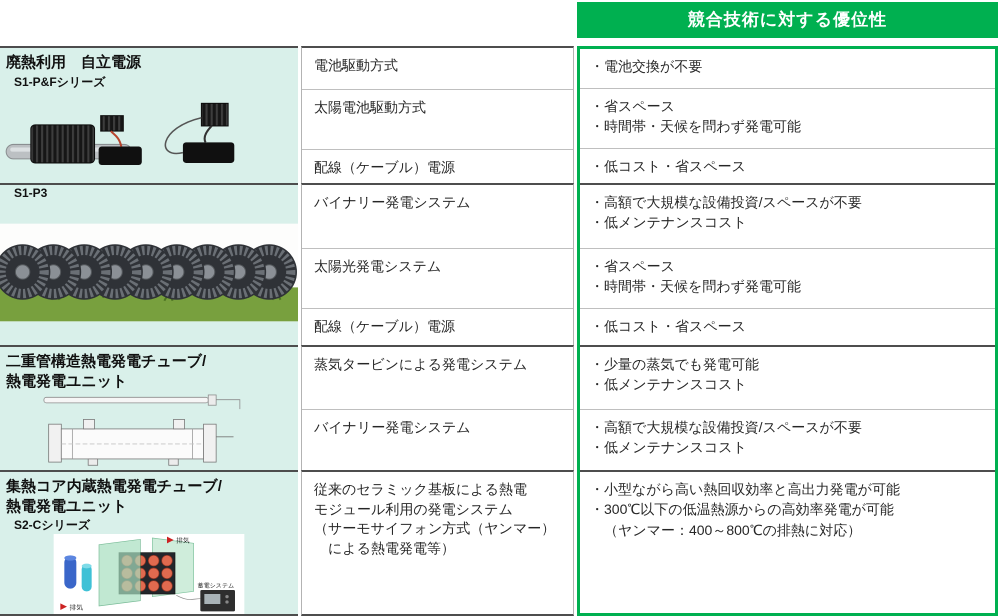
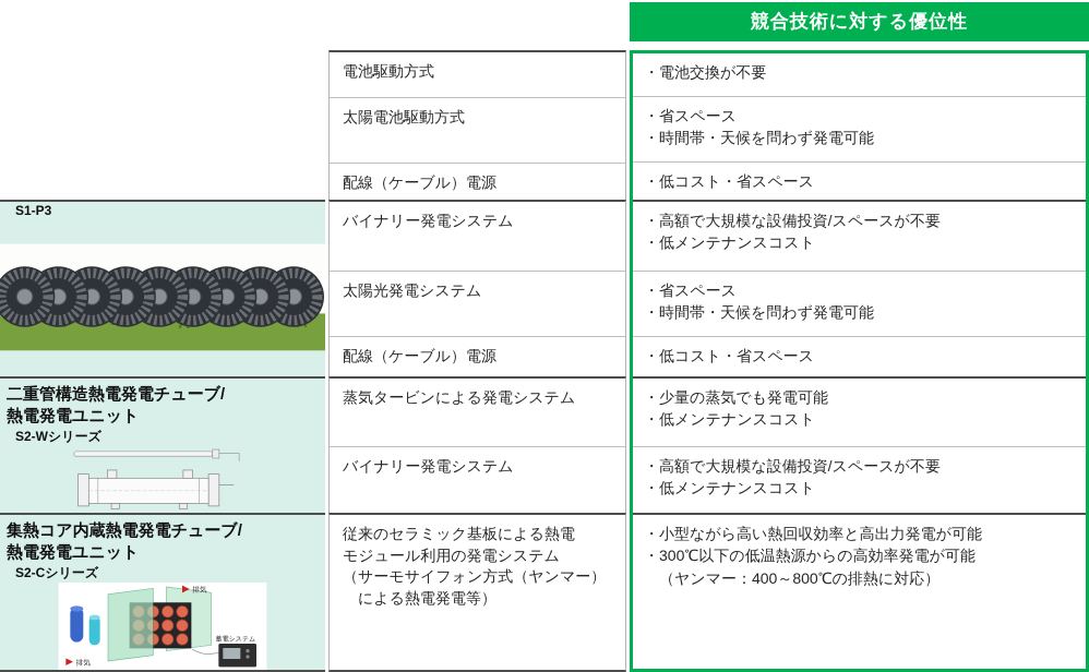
  競合技術に対する優位性
- 廃熱利用 自立電源
- S1-P&Fシリーズ
  電池駆動方式
  太陽電池駆動方式
  配線（ケーブル）電源
  S1-P3
  バイナリー発電システム
  太陽光発電システム
  配線（ケーブル）電源
  二重管構造熱電発電チューブ/
  熱電発電ユニット
+ S2-Wシリーズ
  蒸気タービンによる発電システム
  バイナリー発電システム
  集熱コア内蔵熱電発電チューブ/
  熱電発電ユニット
  S2-Cシリーズ
  従来のセラミック基板による熱電
  モジュール利用の発電システム
  （サーモサイフォン方式（ヤンマー）
  による熱電発電等）
  ・電池交換が不要
  ・省スペース
  ・時間帯・天候を問わず発電可能
  ・低コスト・省スペース
  ・高額で大規模な設備投資/スペースが不要
  ・低メンテナンスコスト
  ・省スペース
  ・時間帯・天候を問わず発電可能
  ・低コスト・省スペース
  ・少量の蒸気でも発電可能
  ・低メンテナンスコスト
  ・高額で大規模な設備投資/スペースが不要
  ・低メンテナンスコスト
  ・小型ながら高い熱回収効率と高出力発電が可能
  ・300℃以下の低温熱源からの高効率発電が可能
  （ヤンマー：400～800℃の排熱に対応）
